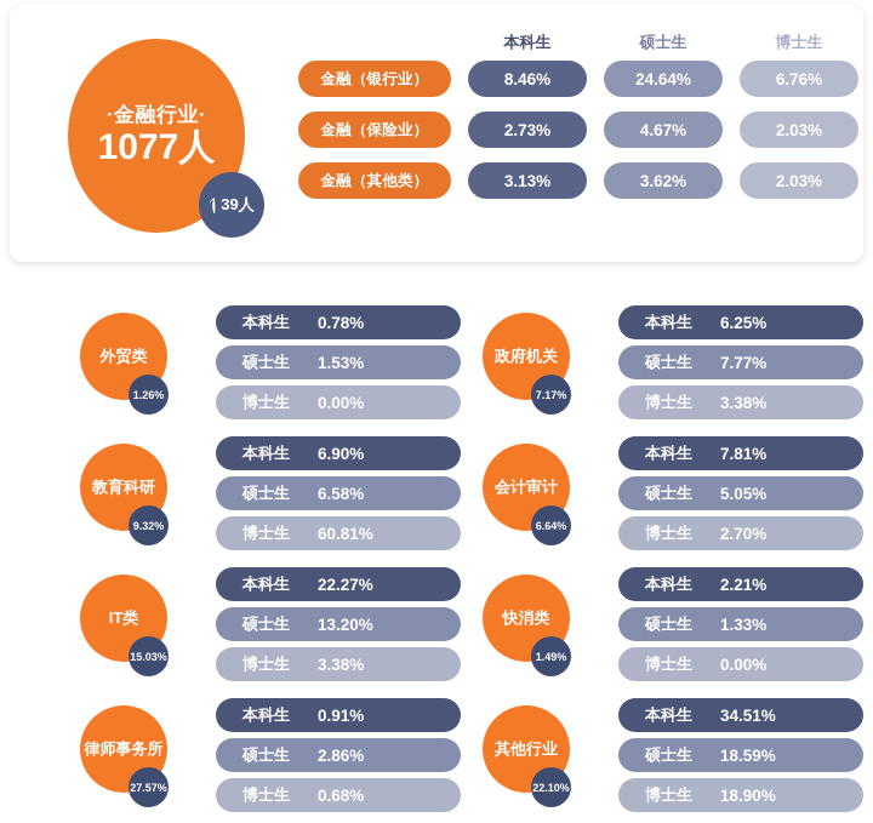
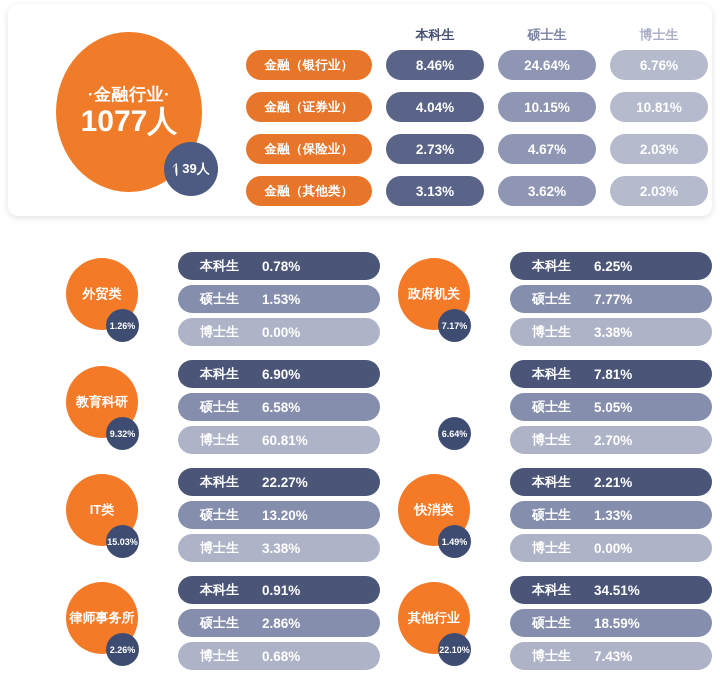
  ·金融行业·
  1077人
  39人
  本科生
  硕士生
  博士生
  金融（银行业）
  8.46%
  24.64%
  6.76%
+ 金融（证券业）
+ 4.04%
+ 10.15%
+ 10.81%
  金融（保险业）
  2.73%
  4.67%
  2.03%
  金融（其他类）
  3.13%
  3.62%
  2.03%
  外贸类
  1.26%
  本科生
  0.78%
  硕士生
  1.53%
  博士生
  0.00%
  政府机关
  7.17%
  本科生
  6.25%
  硕士生
  7.77%
  博士生
  3.38%
  教育科研
  9.32%
  本科生
  6.90%
  硕士生
  6.58%
  博士生
  60.81%
- 会计审计
  6.64%
  本科生
  7.81%
  硕士生
  5.05%
  博士生
  2.70%
  IT类
  15.03%
  本科生
  22.27%
  硕士生
  13.20%
  博士生
  3.38%
  快消类
  1.49%
  本科生
  2.21%
  硕士生
  1.33%
  博士生
  0.00%
  律师事务所
- 27.57%
+ 2.26%
  本科生
  0.91%
  硕士生
  2.86%
  博士生
  0.68%
  其他行业
  22.10%
  本科生
  34.51%
  硕士生
  18.59%
  博士生
- 18.90%
+ 7.43%
